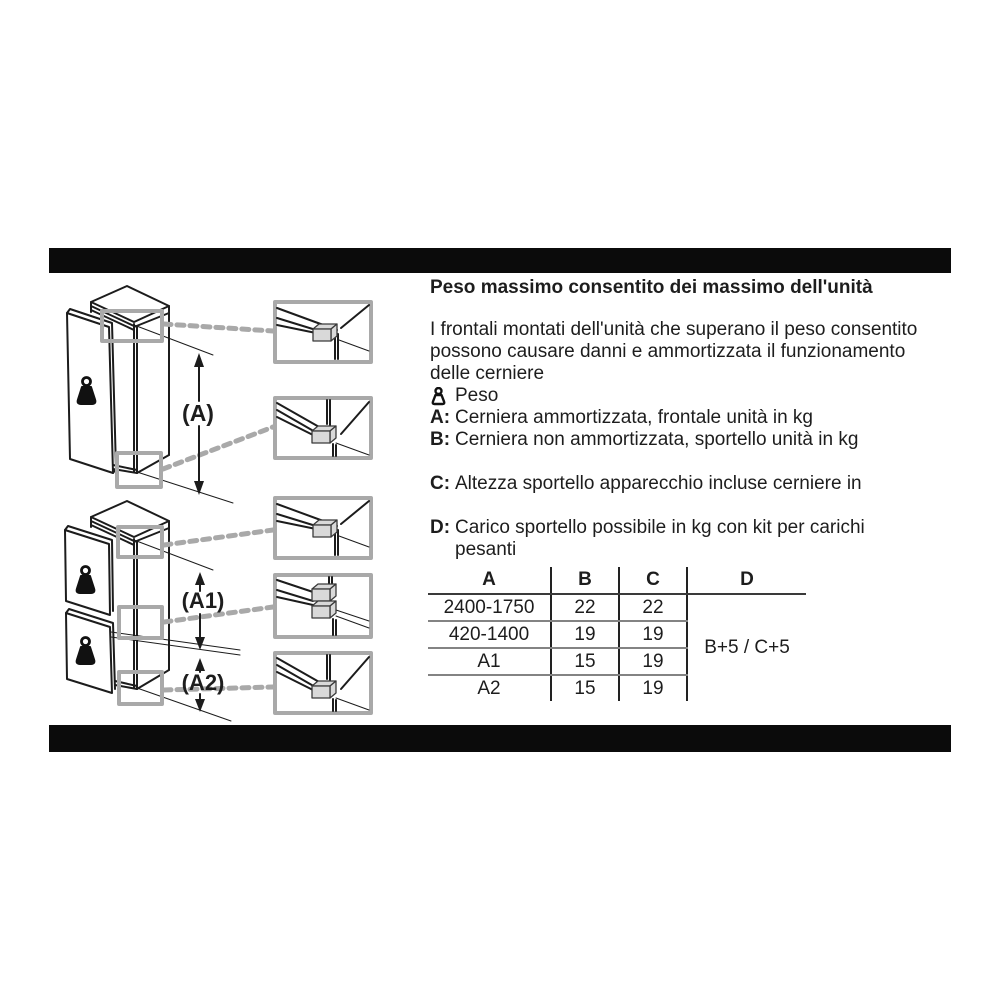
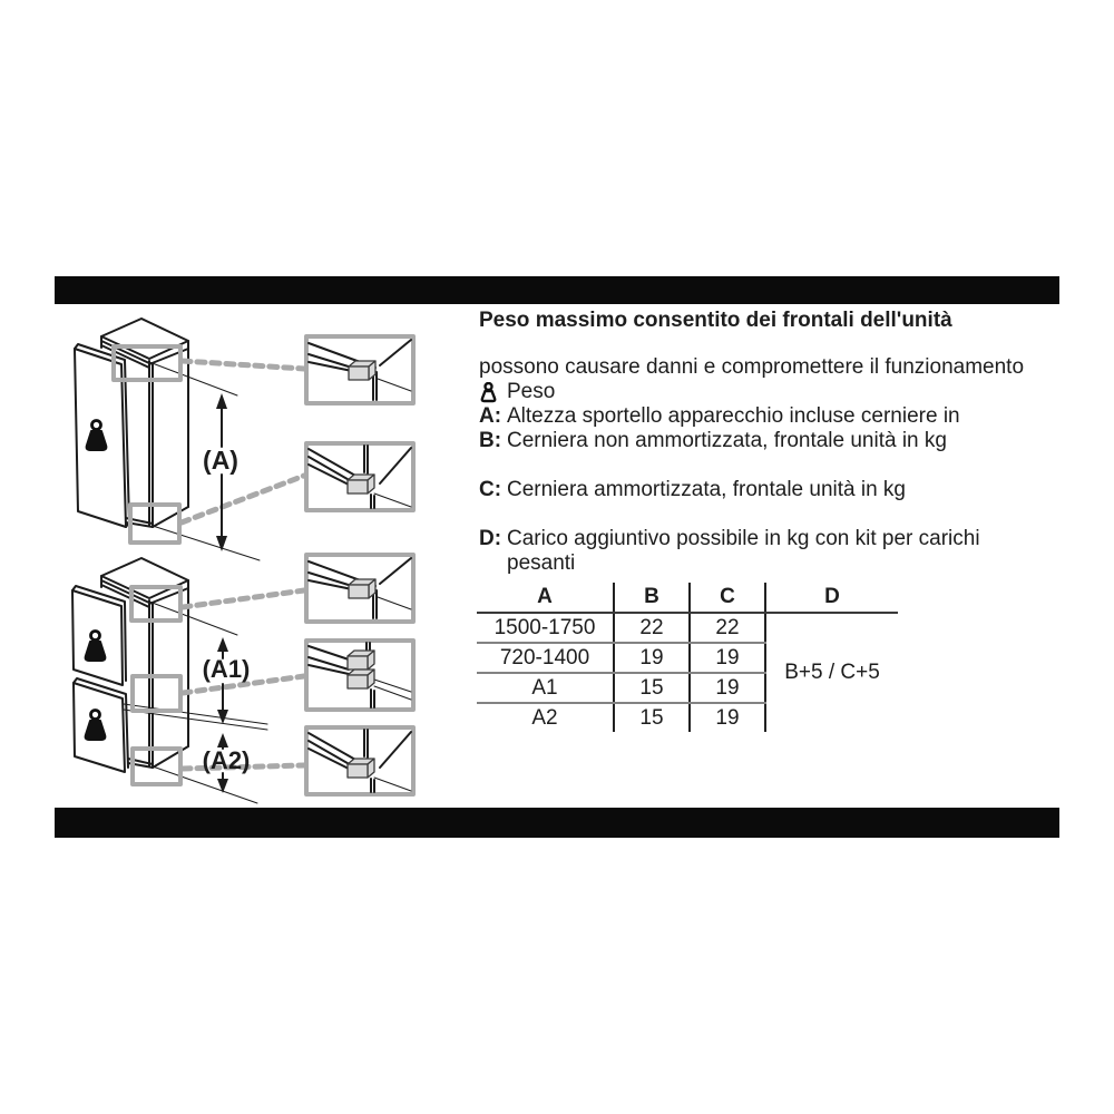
  (A)
  (A1)
  (A2)
- Peso massimo consentito dei massimo dell'unità
+ Peso massimo consentito dei frontali dell'unità
- I frontali montati dell'unità che superano il peso consentito
- possono causare danni e ammortizzata il funzionamento
+ possono causare danni e compromettere il funzionamento
- delle cerniere
  Peso
  A:
- Cerniera ammortizzata, frontale unità in kg
+ Altezza sportello apparecchio incluse cerniere in
  B:
- Cerniera non ammortizzata, sportello unità in kg
+ Cerniera non ammortizzata, frontale unità in kg
  C:
- Altezza sportello apparecchio incluse cerniere in
+ Cerniera ammortizzata, frontale unità in kg
  D:
- Carico sportello possibile in kg con kit per carichi
+ Carico aggiuntivo possibile in kg con kit per carichi
  pesanti
  A	B	C	D
- 2400-1750	22	22	B+5 / C+5
+ 1500-1750	22	22	B+5 / C+5
- 420-1400	19	19
+ 720-1400	19	19
  A1	15	19
  A2	15	19
